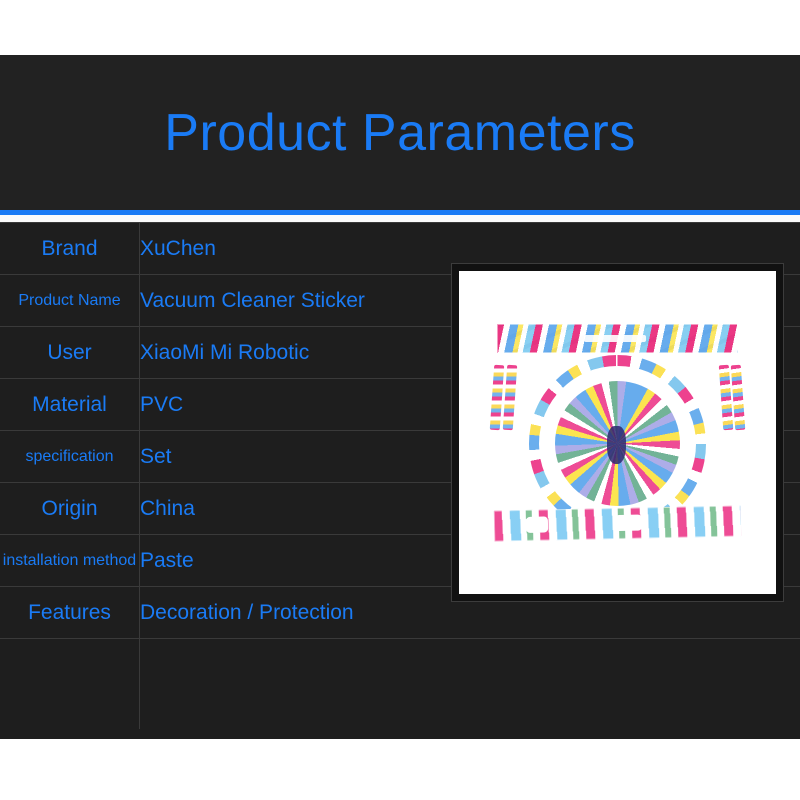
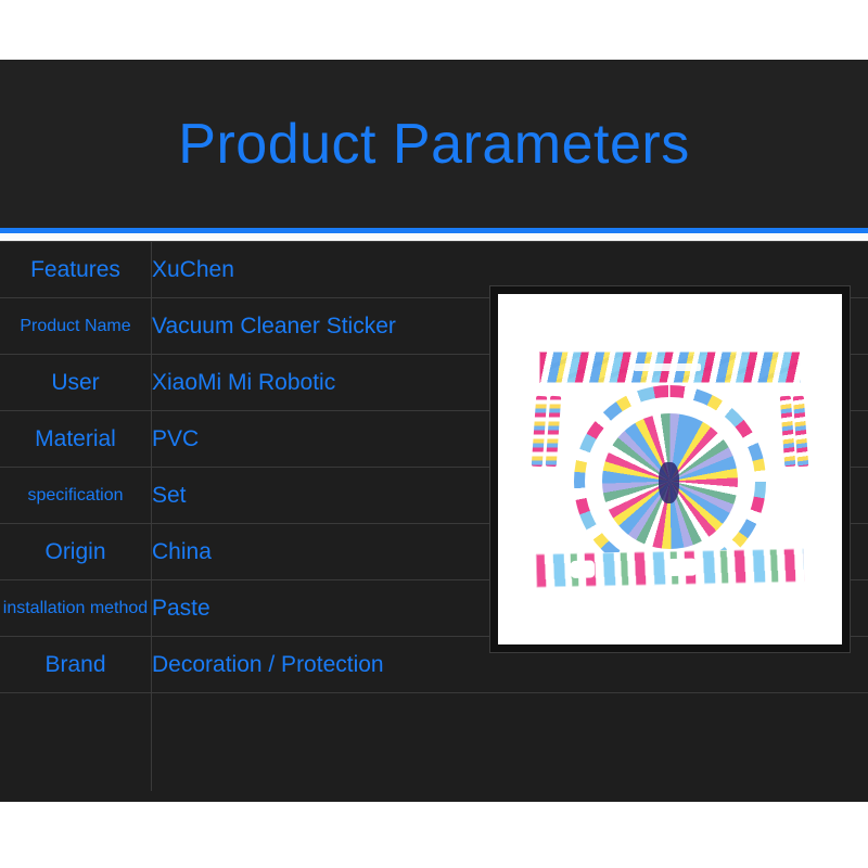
  Product Parameters
- Brand	XuChen
+ Features	XuChen
  Product Name	Vacuum Cleaner Sticker
  User	XiaoMi Mi Robotic
  Material	PVC
  specification	Set
  Origin	China
  installation method	Paste
- Features	Decoration / Protection
+ Brand	Decoration / Protection
